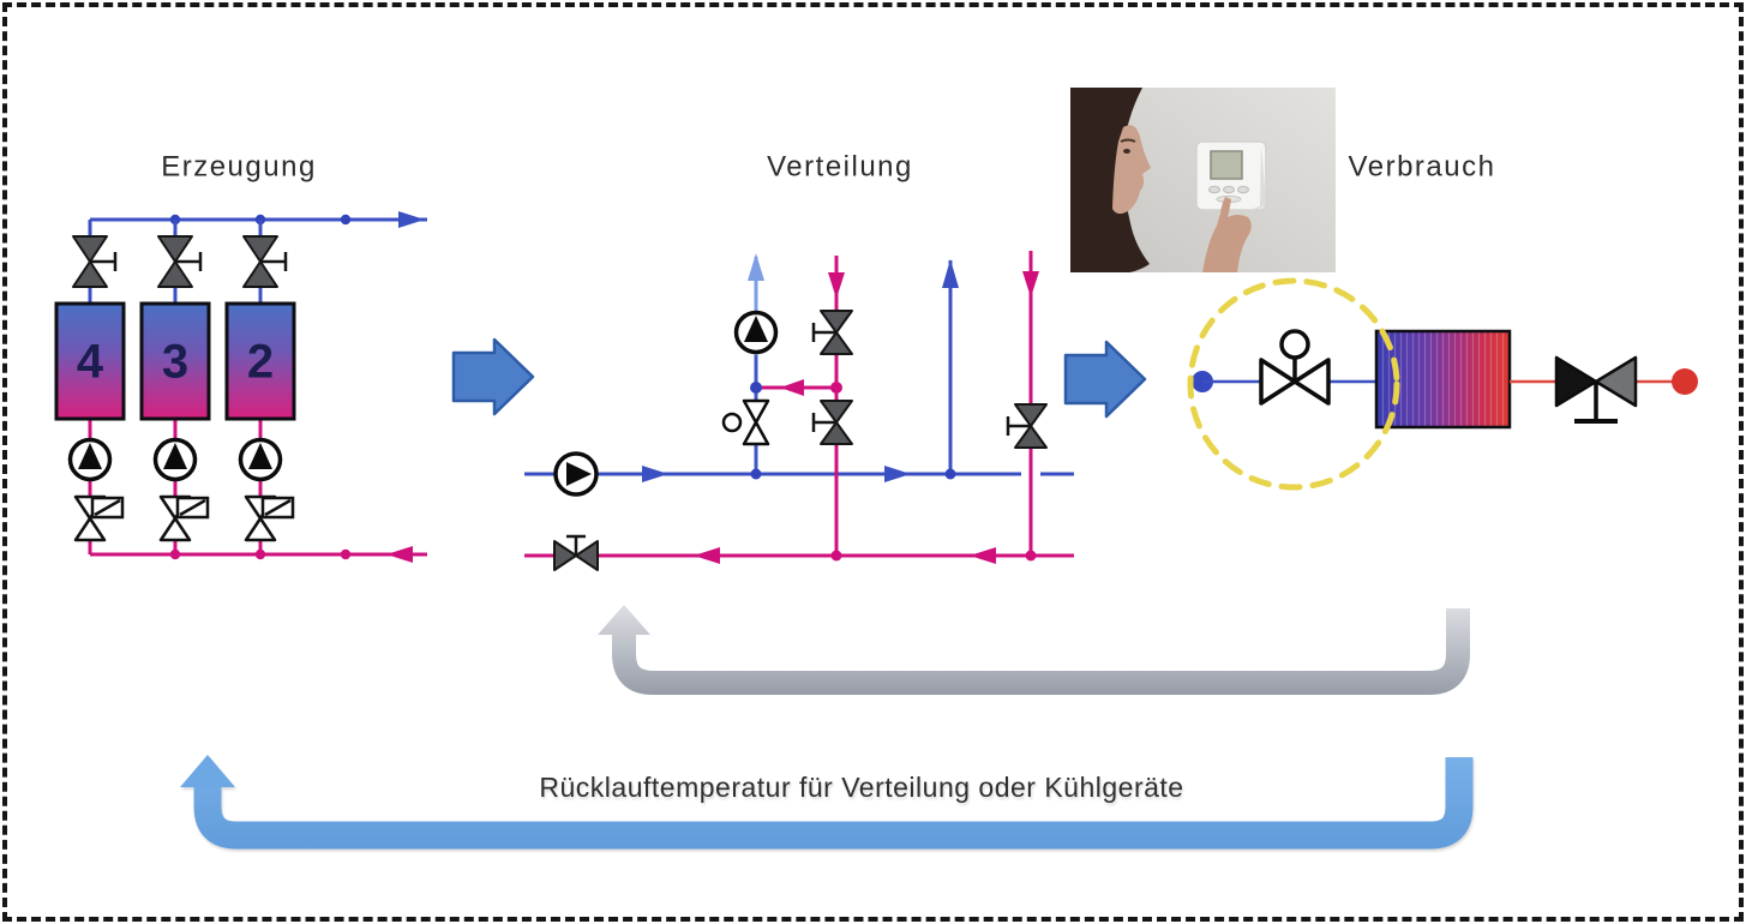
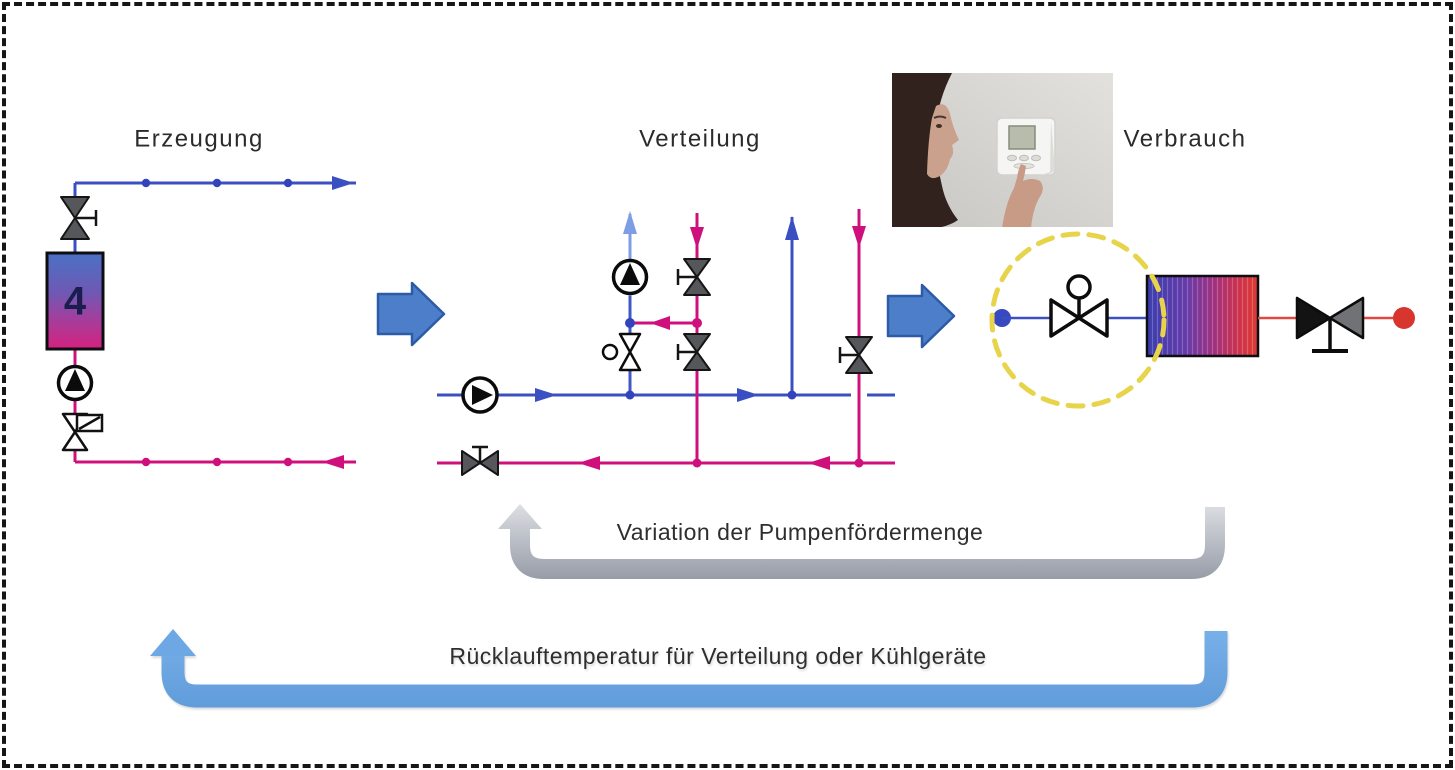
  Erzeugung
  4
- 3
- 2
  Verteilung
  Verbrauch
+ Variation der Pumpenfördermenge
  Rücklauftemperatur für Verteilung oder Kühlgeräte
